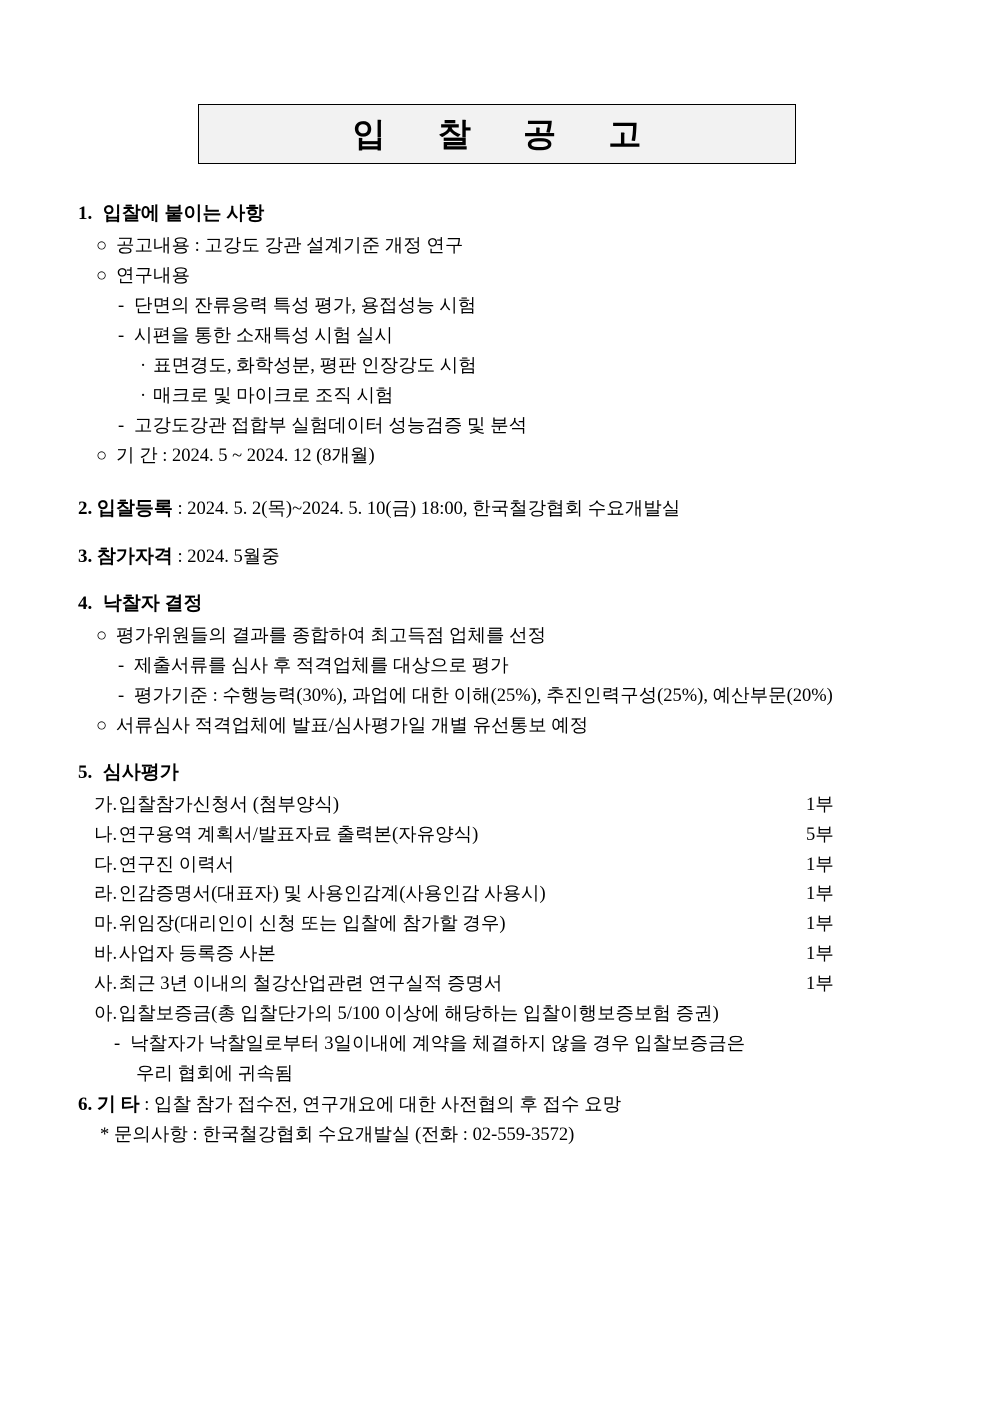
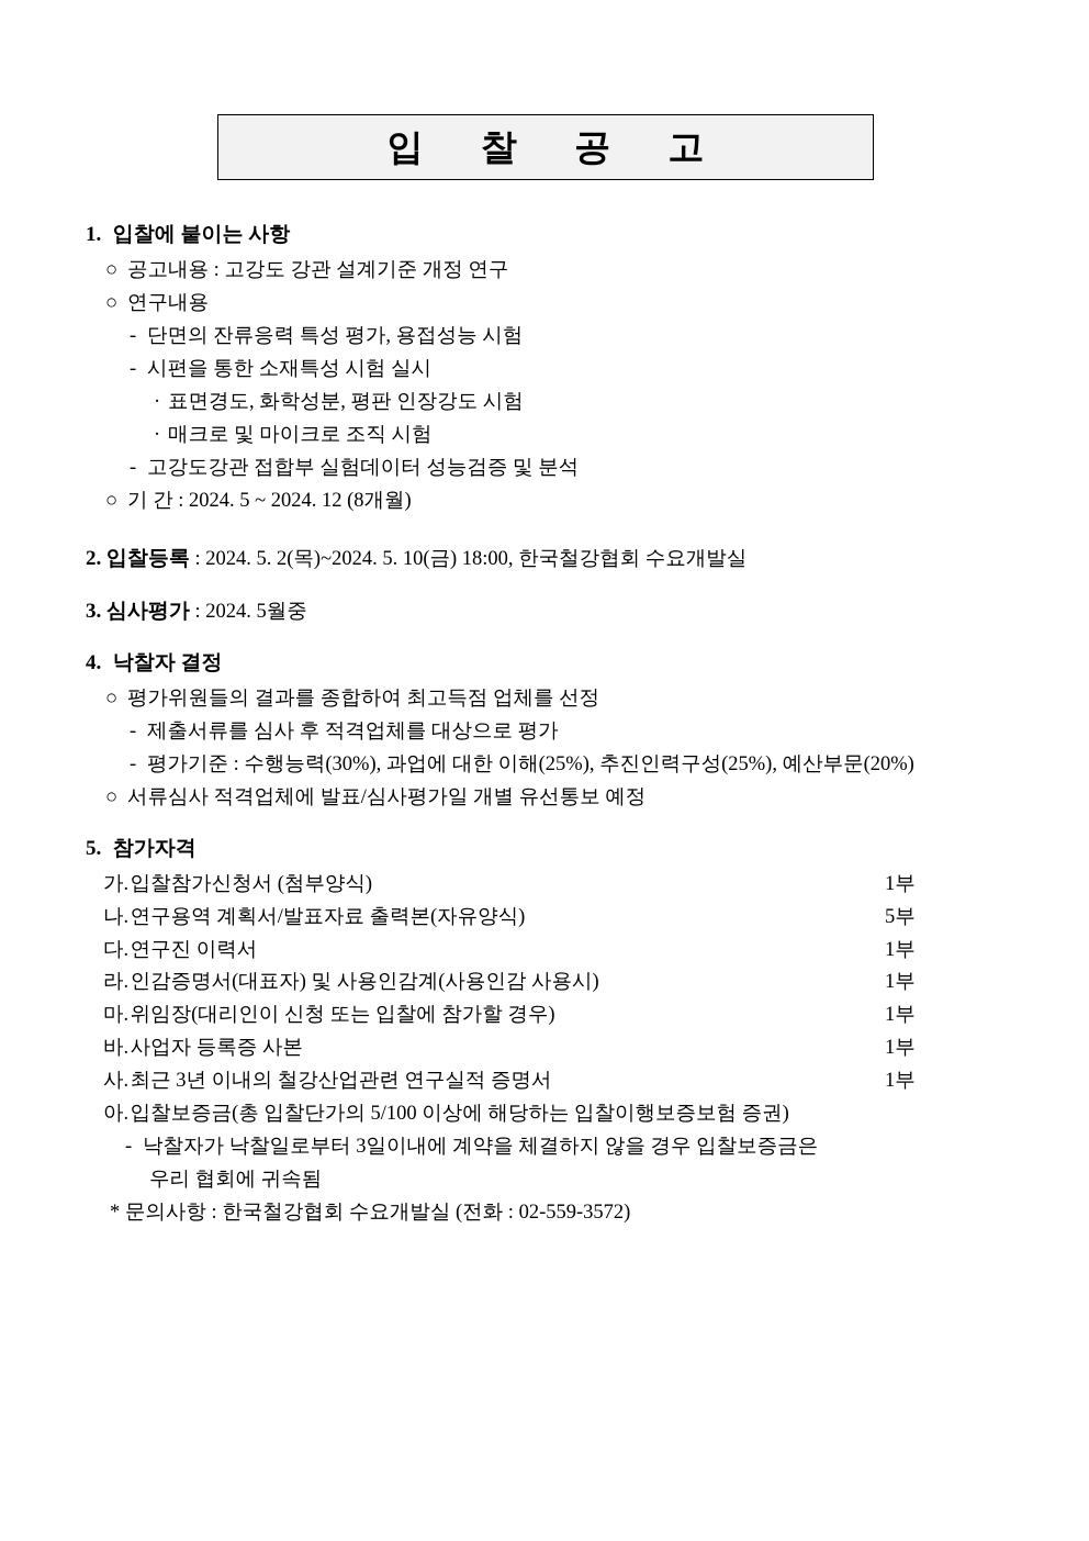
  입 찰 공 고
  1. 입찰에 붙이는 사항
  ○ 공고내용 : 고강도 강관 설계기준 개정 연구
  ○ 연구내용
  - 단면의 잔류응력 특성 평가, 용접성능 시험
  - 시편을 통한 소재특성 시험 실시
  · 표면경도, 화학성분, 평판 인장강도 시험
  · 매크로 및 마이크로 조직 시험
  - 고강도강관 접합부 실험데이터 성능검증 및 분석
  ○ 기 간 : 2024. 5 ~ 2024. 12 (8개월)
  2. 입찰등록 : 2024. 5. 2(목)~2024. 5. 10(금) 18:00, 한국철강협회 수요개발실
- 3. 참가자격 : 2024. 5월중
+ 3. 심사평가 : 2024. 5월중
  4. 낙찰자 결정
  ○ 평가위원들의 결과를 종합하여 최고득점 업체를 선정
  - 제출서류를 심사 후 적격업체를 대상으로 평가
  - 평가기준 : 수행능력(30%), 과업에 대한 이해(25%), 추진인력구성(25%), 예산부문(20%)
  ○ 서류심사 적격업체에 발표/심사평가일 개별 유선통보 예정
- 5. 심사평가
+ 5. 참가자격
  가 입찰참가신청서 (첨부양식)
  1부
  나 연구용역 계획서/발표자료 출력본(자유양식)
  5부
  다 연구진 이력서
  1부
  라 인감증명서(대표자) 및 사용인감계(사용인감 사용시)
  1부
  마 위임장(대리인이 신청 또는 입찰에 참가할 경우)
  1부
  바 사업자 등록증 사본
  1부
  사 최근 3년 이내의 철강산업관련 연구실적 증명서
  1부
  아 입찰보증금(총 입찰단가의 5/100 이상에 해당하는 입찰이행보증보험 증권)
  - 낙찰자가 낙찰일로부터 3일이내에 계약을 체결하지 않을 경우 입찰보증금은
  우리 협회에 귀속됨
- 6. 기 타 : 입찰 참가 접수전, 연구개요에 대한 사전협의 후 접수 요망
  * 문의사항 : 한국철강협회 수요개발실 (전화 : 02-559-3572)
